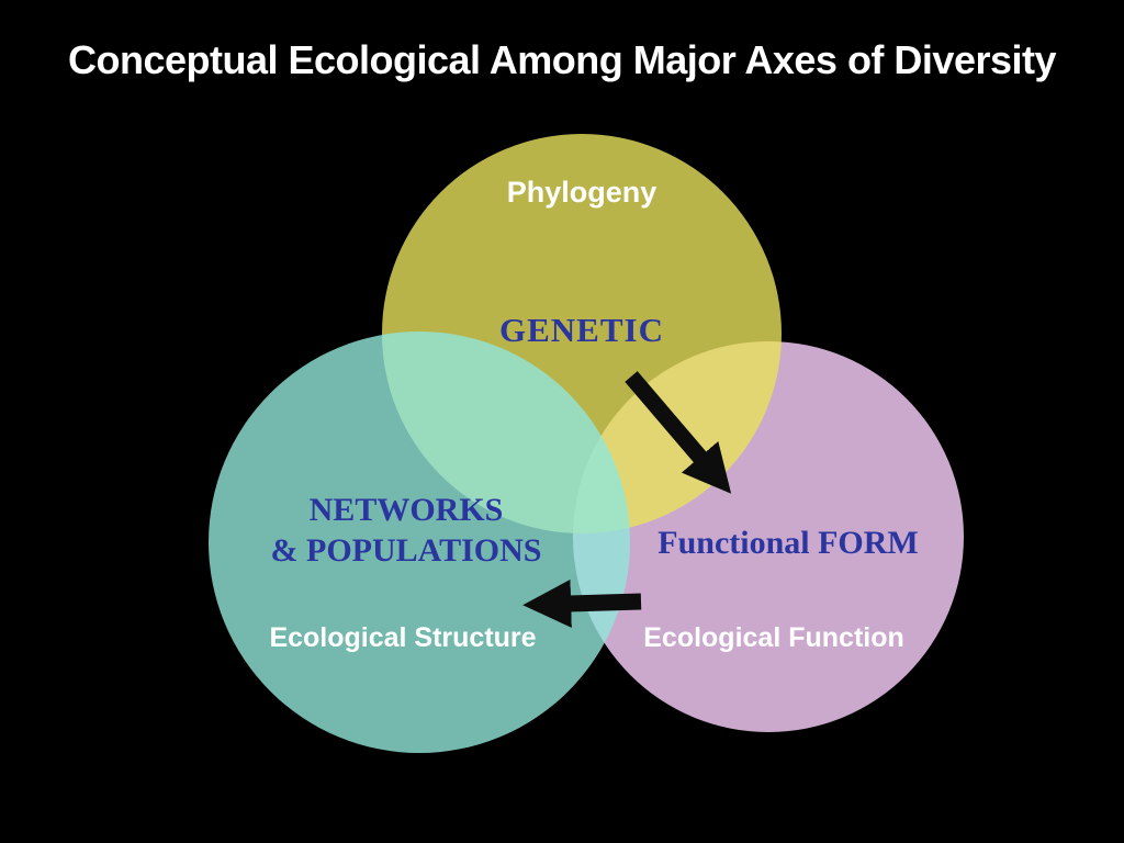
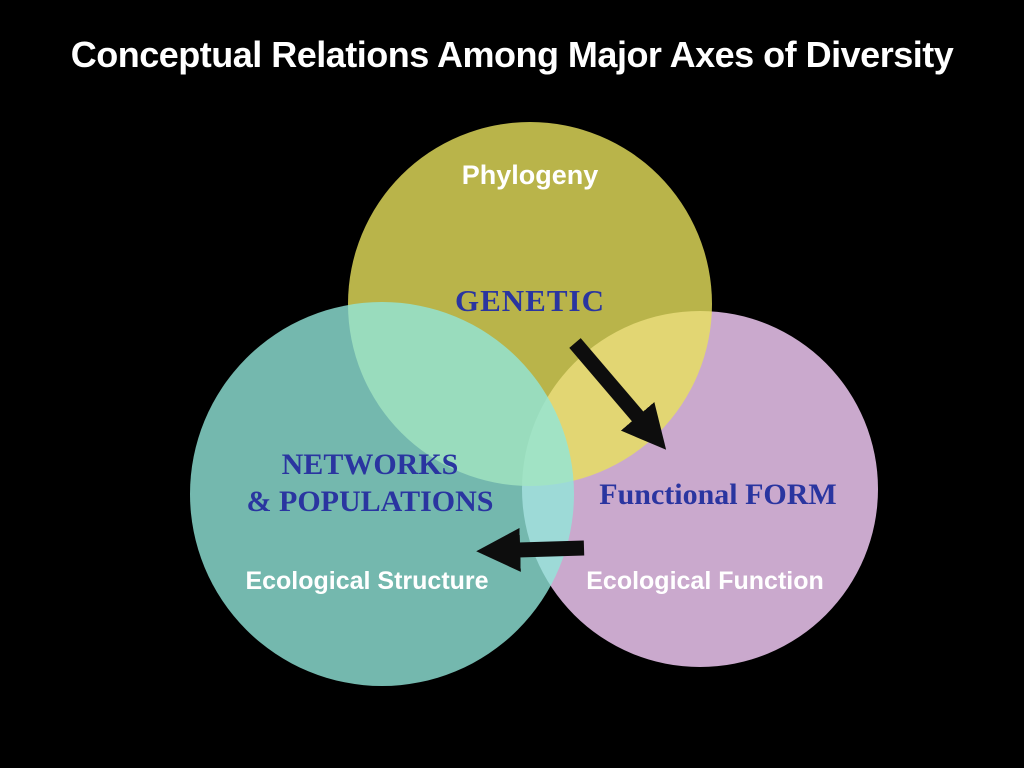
- Conceptual Ecological Among Major Axes of Diversity
+ Conceptual Relations Among Major Axes of Diversity
  Phylogeny
  GENETIC
  NETWORKS
  & POPULATIONS
  Functional FORM
  Ecological Structure
  Ecological Function
